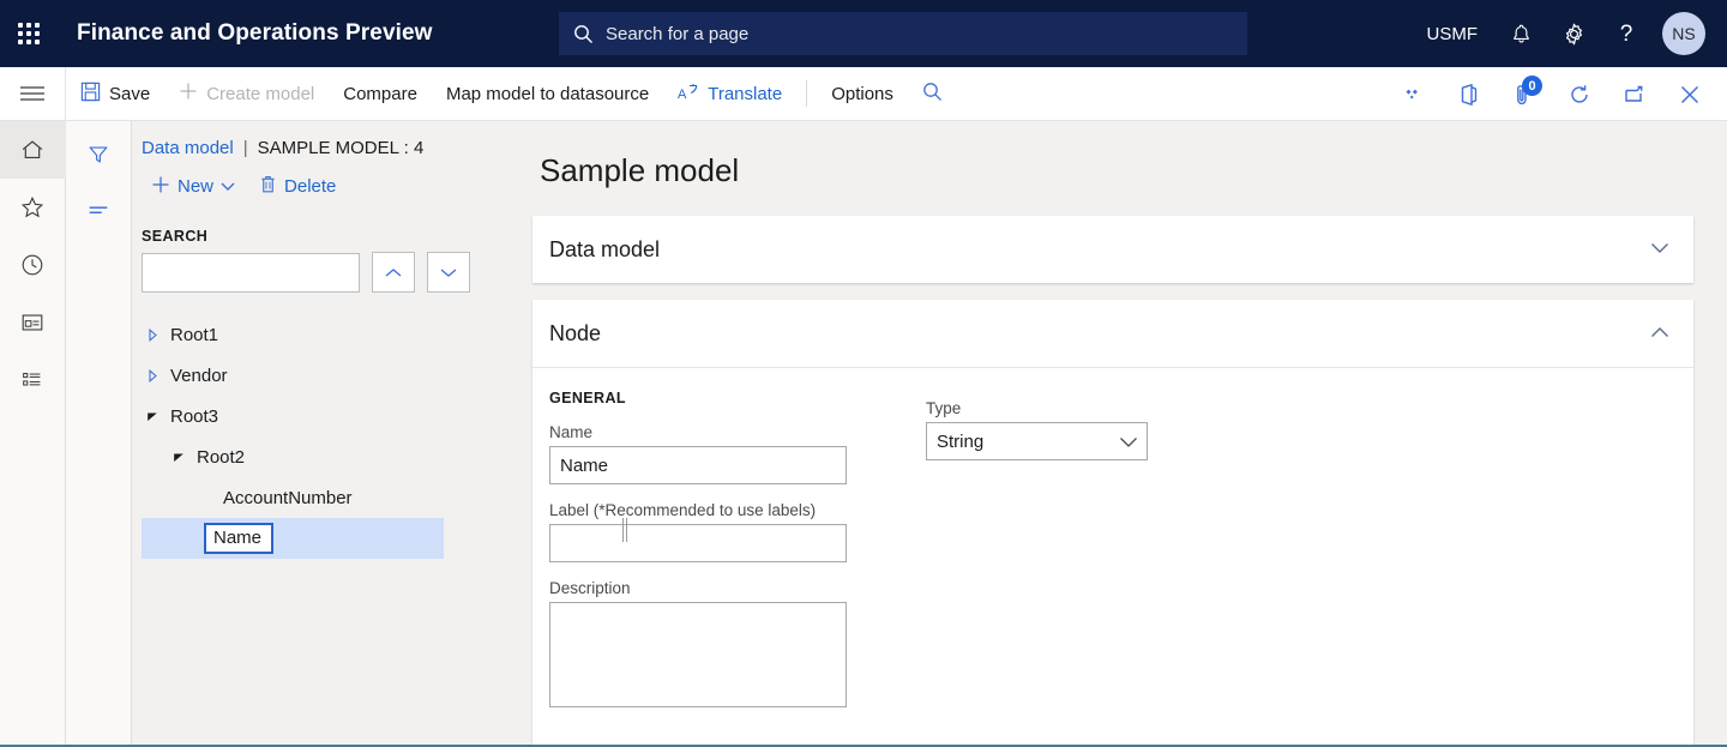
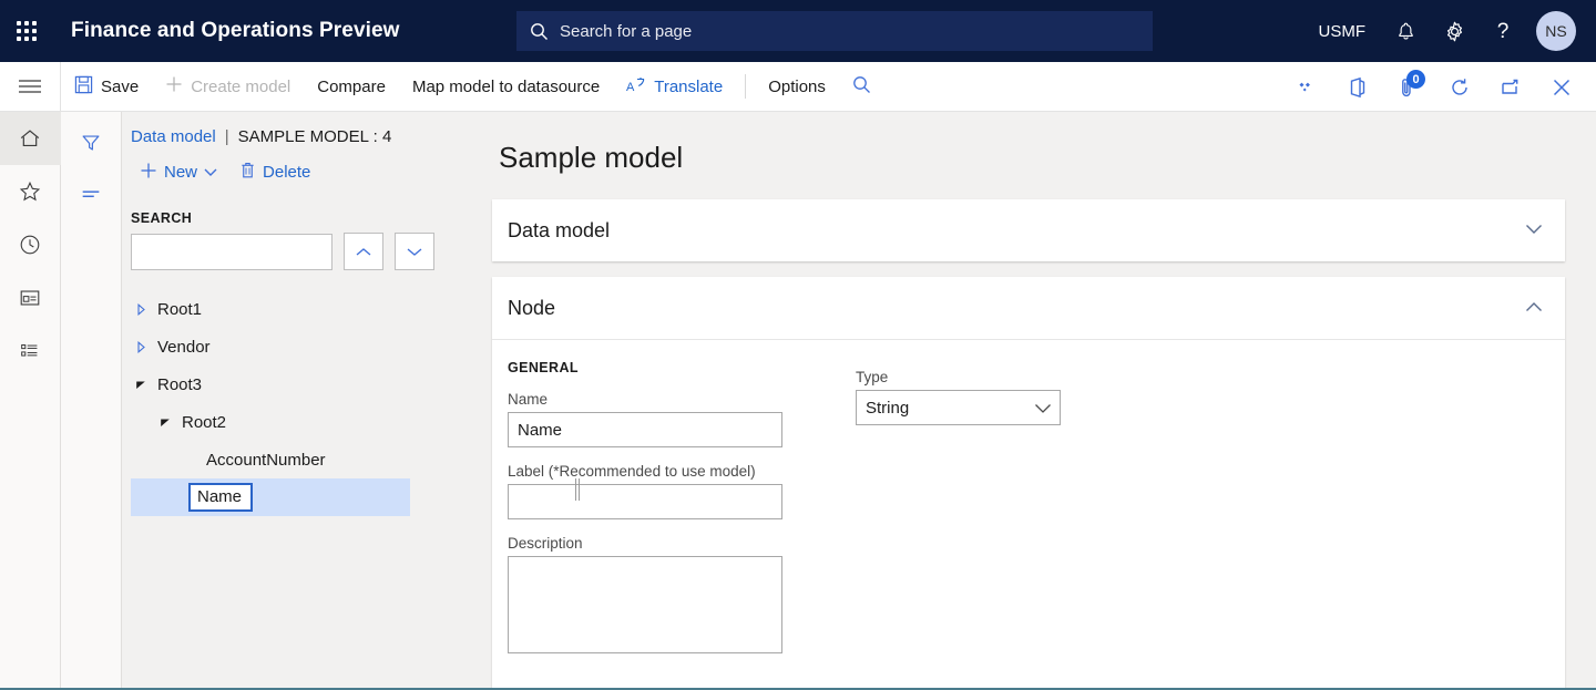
  Finance and Operations Preview
  Search for a page
  USMF
  ?
  NS
  Save
  Create model
  Compare
  Map model to datasource
  A
  Translate
  Options
  0
  Data model
  |
  SAMPLE MODEL : 4
  New
  Delete
  SEARCH
  Root1
  Vendor
  Root3
  Root2
  AccountNumber
  Name
  Sample model
  Data model
  Node
  GENERAL
  Name
  Name
- Label (*Recommended to use labels)
+ Label (*Recommended to use model)
  Description
  Type
  String
